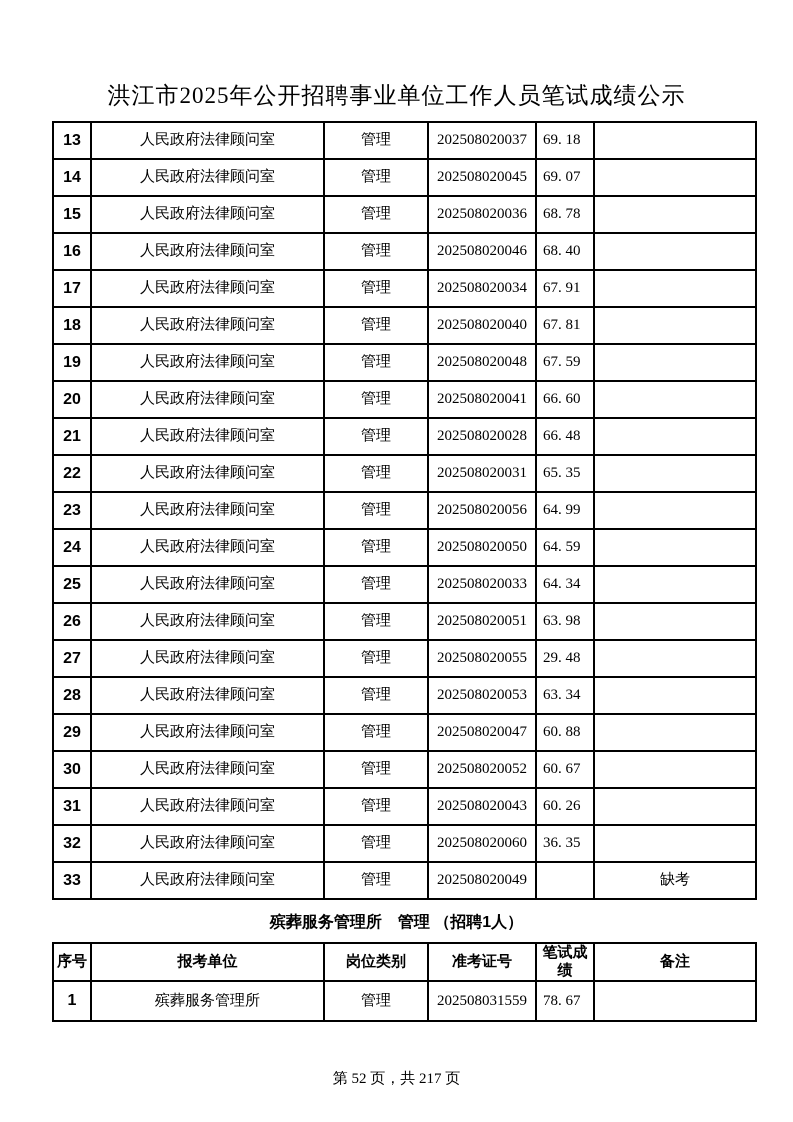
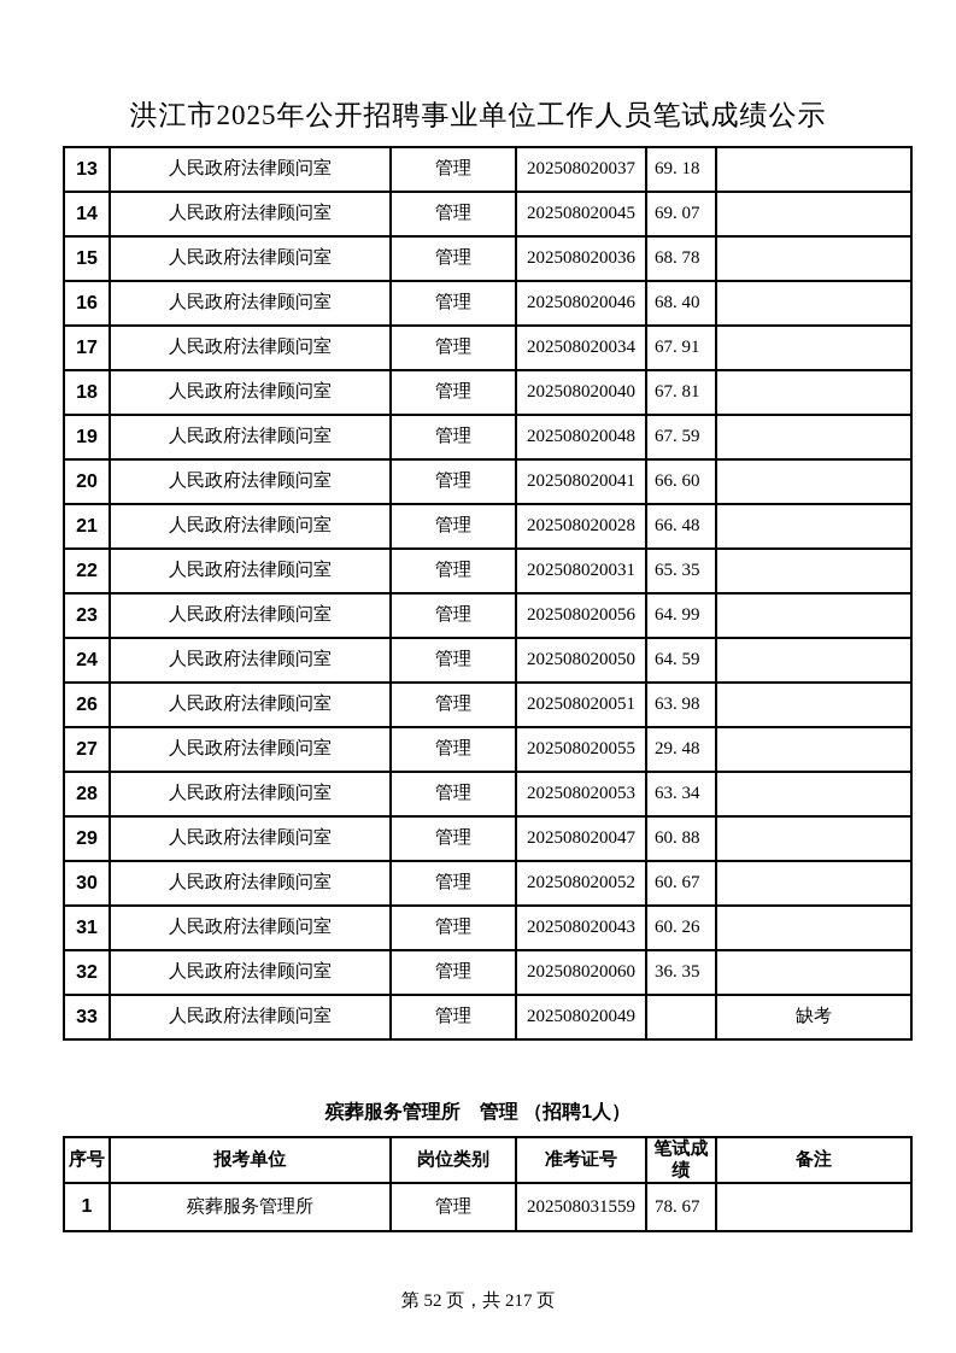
  洪江市2025年公开招聘事业单位工作人员笔试成绩公示
  13	人民政府法律顾问室	管理	202508020037	69. 18
  14	人民政府法律顾问室	管理	202508020045	69. 07
  15	人民政府法律顾问室	管理	202508020036	68. 78
  16	人民政府法律顾问室	管理	202508020046	68. 40
  17	人民政府法律顾问室	管理	202508020034	67. 91
  18	人民政府法律顾问室	管理	202508020040	67. 81
  19	人民政府法律顾问室	管理	202508020048	67. 59
  20	人民政府法律顾问室	管理	202508020041	66. 60
  21	人民政府法律顾问室	管理	202508020028	66. 48
  22	人民政府法律顾问室	管理	202508020031	65. 35
  23	人民政府法律顾问室	管理	202508020056	64. 99
  24	人民政府法律顾问室	管理	202508020050	64. 59
- 25	人民政府法律顾问室	管理	202508020033	64. 34
  26	人民政府法律顾问室	管理	202508020051	63. 98
  27	人民政府法律顾问室	管理	202508020055	29. 48
  28	人民政府法律顾问室	管理	202508020053	63. 34
  29	人民政府法律顾问室	管理	202508020047	60. 88
  30	人民政府法律顾问室	管理	202508020052	60. 67
  31	人民政府法律顾问室	管理	202508020043	60. 26
  32	人民政府法律顾问室	管理	202508020060	36. 35
  33	人民政府法律顾问室	管理	202508020049		缺考
  殡葬服务管理所 管理 （招聘1人）
  序号	报考单位	岗位类别	准考证号	笔试成绩	备注
  1	殡葬服务管理所	管理	202508031559	78. 67
  第 52 页，共 217 页
